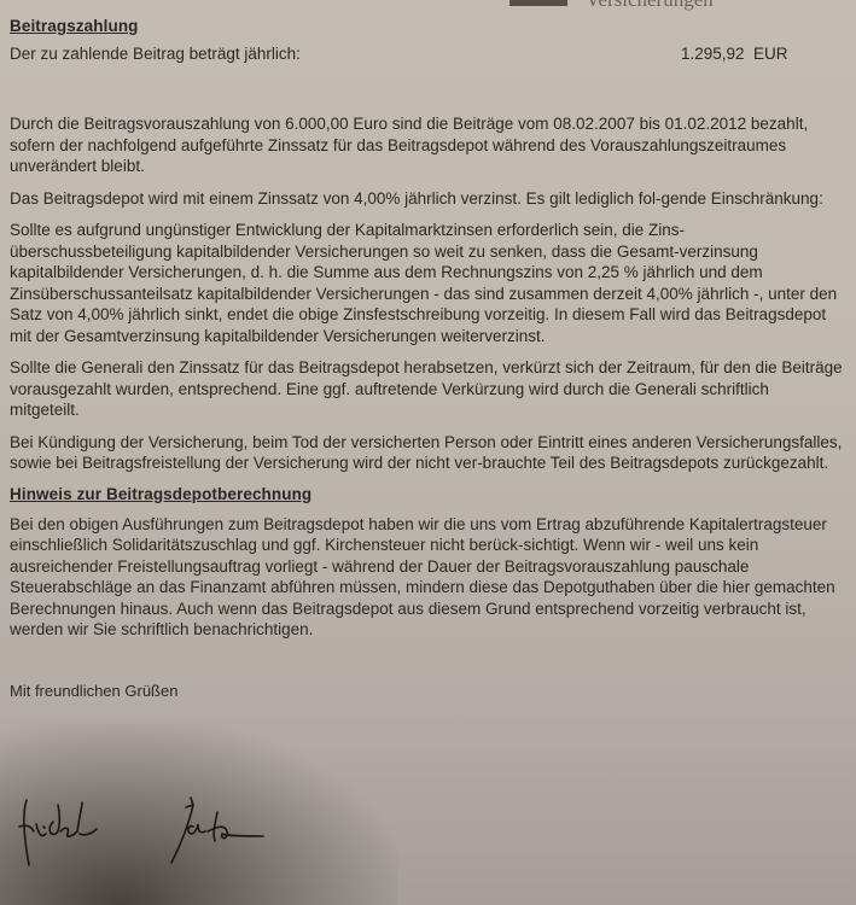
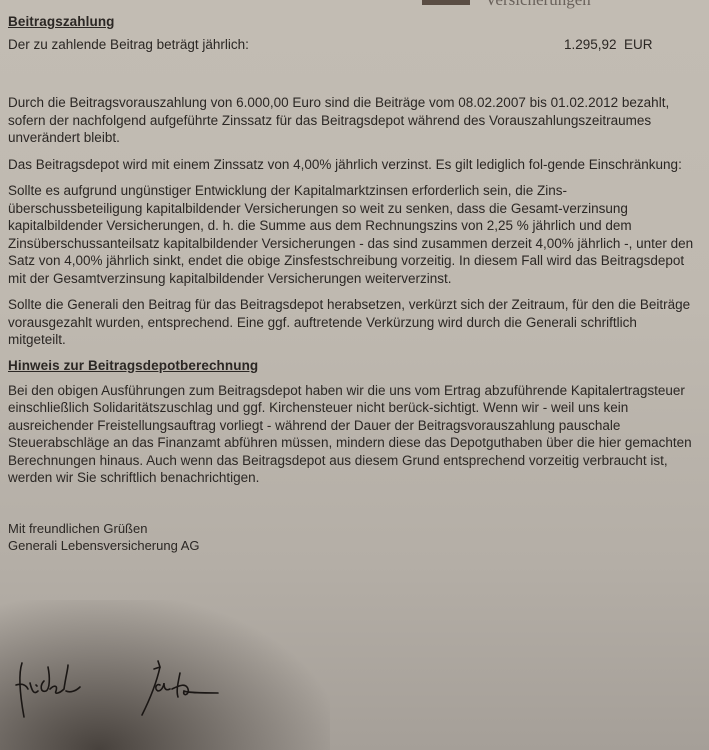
  Beitragszahlung
  Der zu zahlende Beitrag beträgt jährlich:
  1.295,92 EUR
  Durch die Beitragsvorauszahlung von 6.000,00 Euro sind die Beiträge vom 08.02.2007 bis 01.02.2012 bezahlt, sofern der nachfolgend aufgeführte Zinssatz für das Beitragsdepot während des Vorauszahlungszeitraumes unverändert bleibt.
  Das Beitragsdepot wird mit einem Zinssatz von 4,00% jährlich verzinst. Es gilt lediglich fol-gende Einschränkung:
  Sollte es aufgrund ungünstiger Entwicklung der Kapitalmarktzinsen erforderlich sein, die Zins-überschussbeteiligung kapitalbildender Versicherungen so weit zu senken, dass die Gesamt-verzinsung kapitalbildender Versicherungen, d. h. die Summe aus dem Rechnungszins von 2,25 % jährlich und dem Zinsüberschussanteilsatz kapitalbildender Versicherungen - das sind zusammen derzeit 4,00% jährlich -, unter den Satz von 4,00% jährlich sinkt, endet die obige Zinsfestschreibung vorzeitig. In diesem Fall wird das Beitragsdepot mit der Gesamtverzinsung kapitalbildender Versicherungen weiterverzinst.
- Sollte die Generali den Zinssatz für das Beitragsdepot herabsetzen, verkürzt sich der Zeitraum, für den die Beiträge vorausgezahlt wurden, entsprechend. Eine ggf. auftretende Verkürzung wird durch die Generali schriftlich mitgeteilt.
+ Sollte die Generali den Beitrag für das Beitragsdepot herabsetzen, verkürzt sich der Zeitraum, für den die Beiträge vorausgezahlt wurden, entsprechend. Eine ggf. auftretende Verkürzung wird durch die Generali schriftlich mitgeteilt.
- Bei Kündigung der Versicherung, beim Tod der versicherten Person oder Eintritt eines anderen Versicherungsfalles, sowie bei Beitragsfreistellung der Versicherung wird der nicht ver-brauchte Teil des Beitragsdepots zurückgezahlt.
  Hinweis zur Beitragsdepotberechnung
  Bei den obigen Ausführungen zum Beitragsdepot haben wir die uns vom Ertrag abzuführende Kapitalertragsteuer einschließlich Solidaritätszuschlag und ggf. Kirchensteuer nicht berück-sichtigt. Wenn wir - weil uns kein ausreichender Freistellungsauftrag vorliegt - während der Dauer der Beitragsvorauszahlung pauschale Steuerabschläge an das Finanzamt abführen müssen, mindern diese das Depotguthaben über die hier gemachten Berechnungen hinaus. Auch wenn das Beitragsdepot aus diesem Grund entsprechend vorzeitig verbraucht ist, werden wir Sie schriftlich benachrichtigen.
  Mit freundlichen Grüßen
+ Generali Lebensversicherung AG
